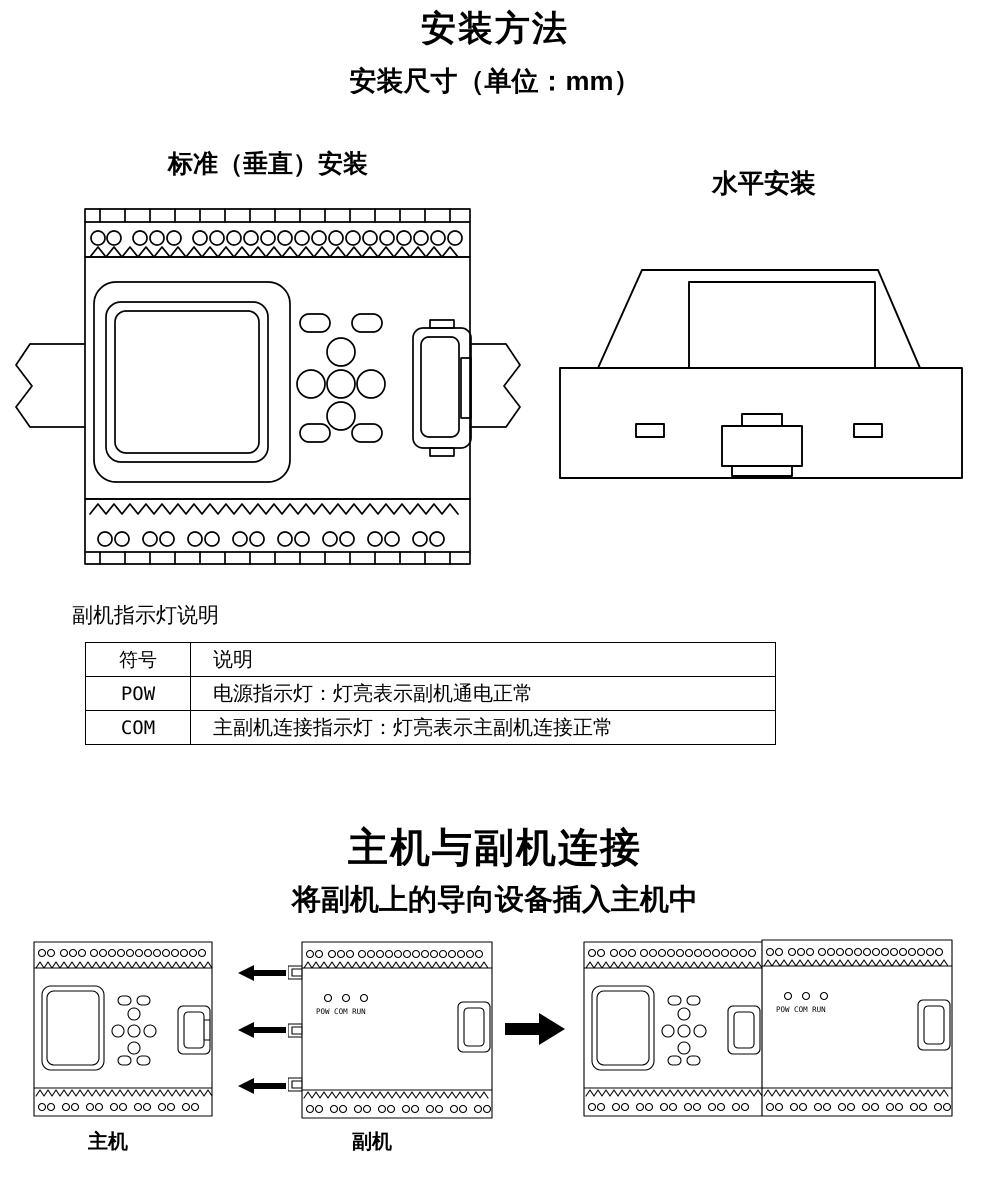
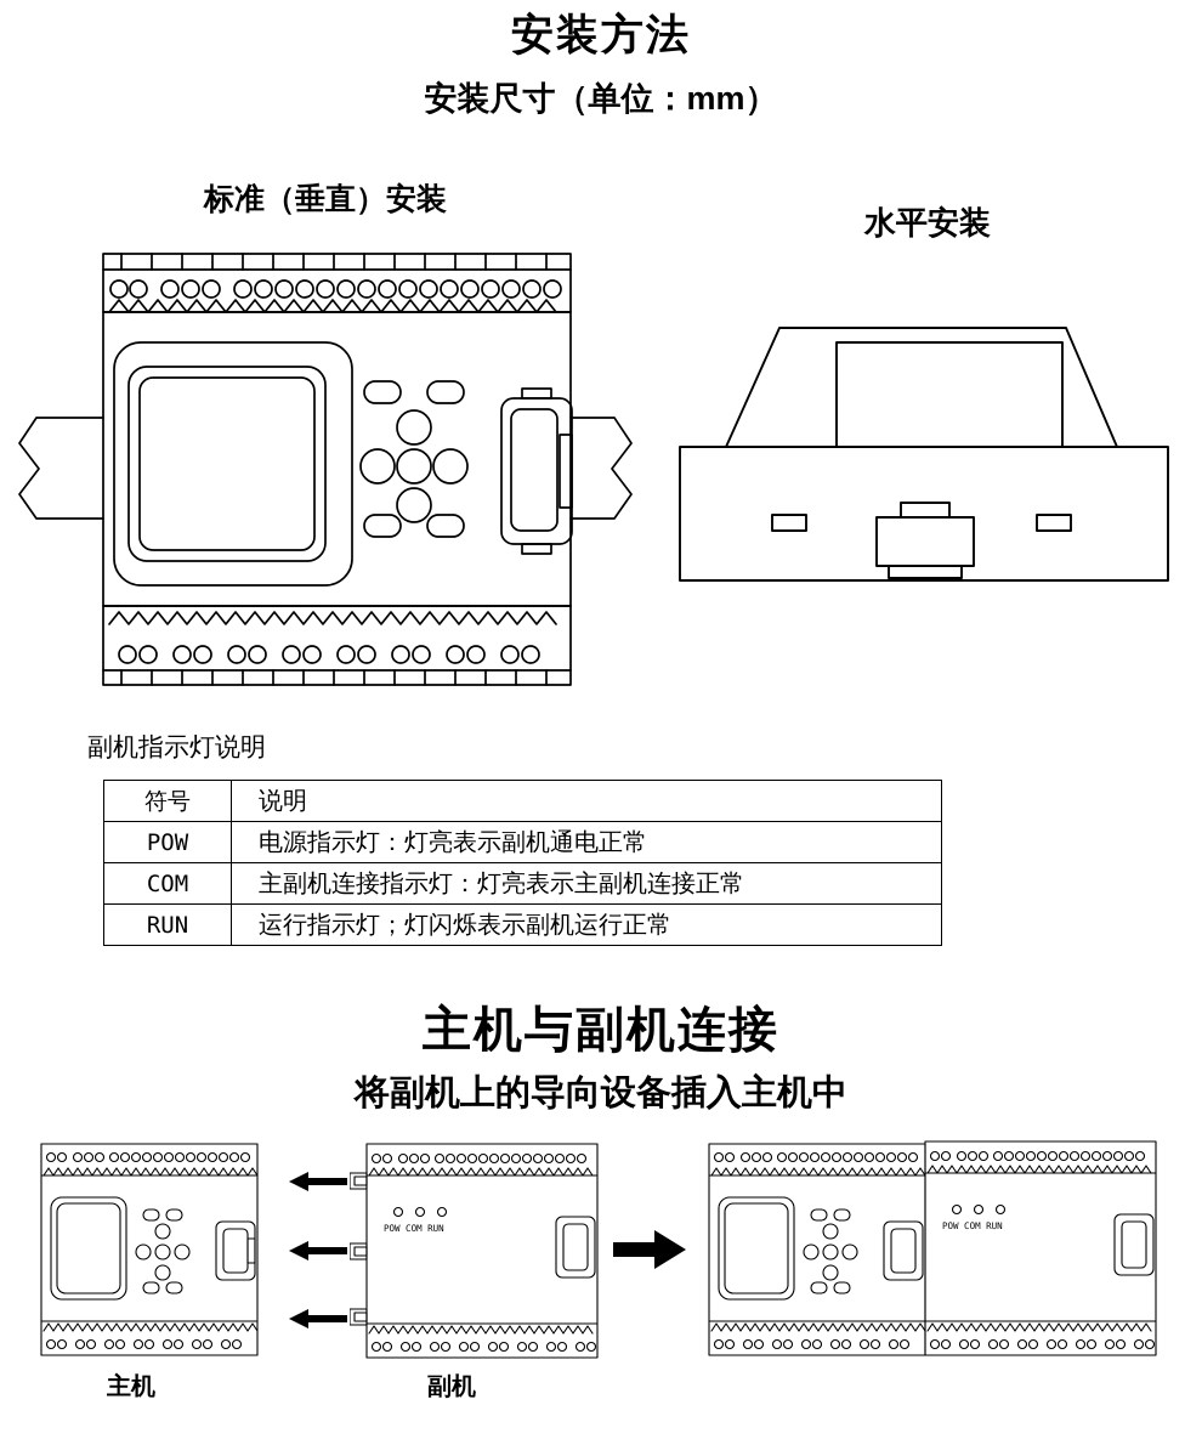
  安装方法
  安装尺寸（单位：mm）
  标准（垂直）安装
  水平安装
  副机指示灯说明
  符号	说明
  POW	电源指示灯：灯亮表示副机通电正常
  COM	主副机连接指示灯：灯亮表示主副机连接正常
+ RUN	运行指示灯；灯闪烁表示副机运行正常
  主机与副机连接
  将副机上的导向设备插入主机中
  POW COM RUN
  POW COM RUN
  主机
  副机
